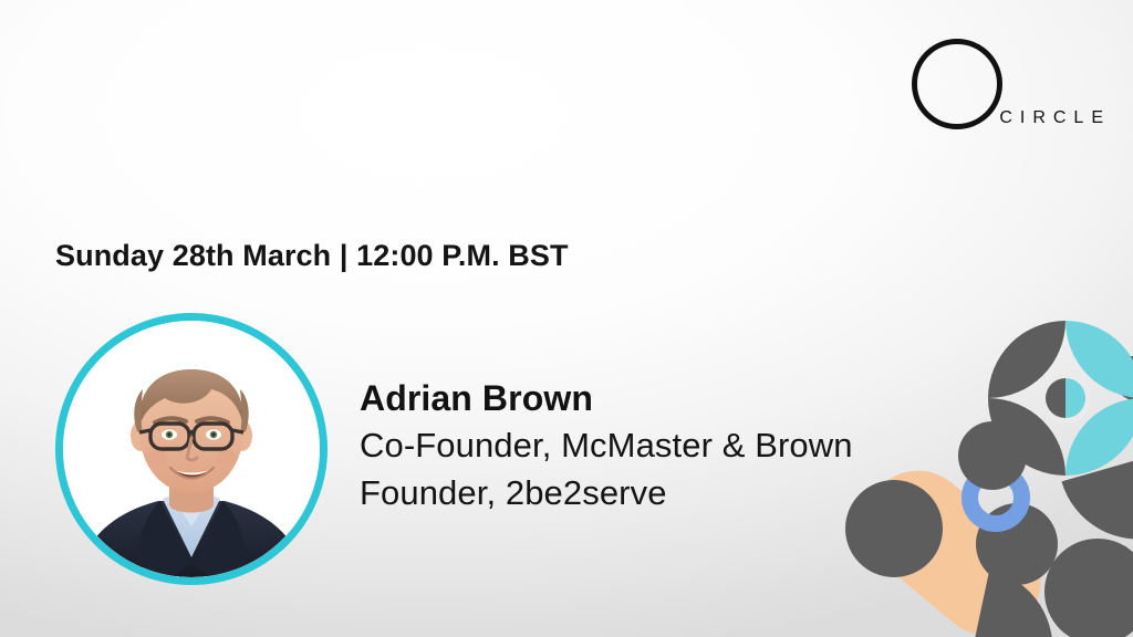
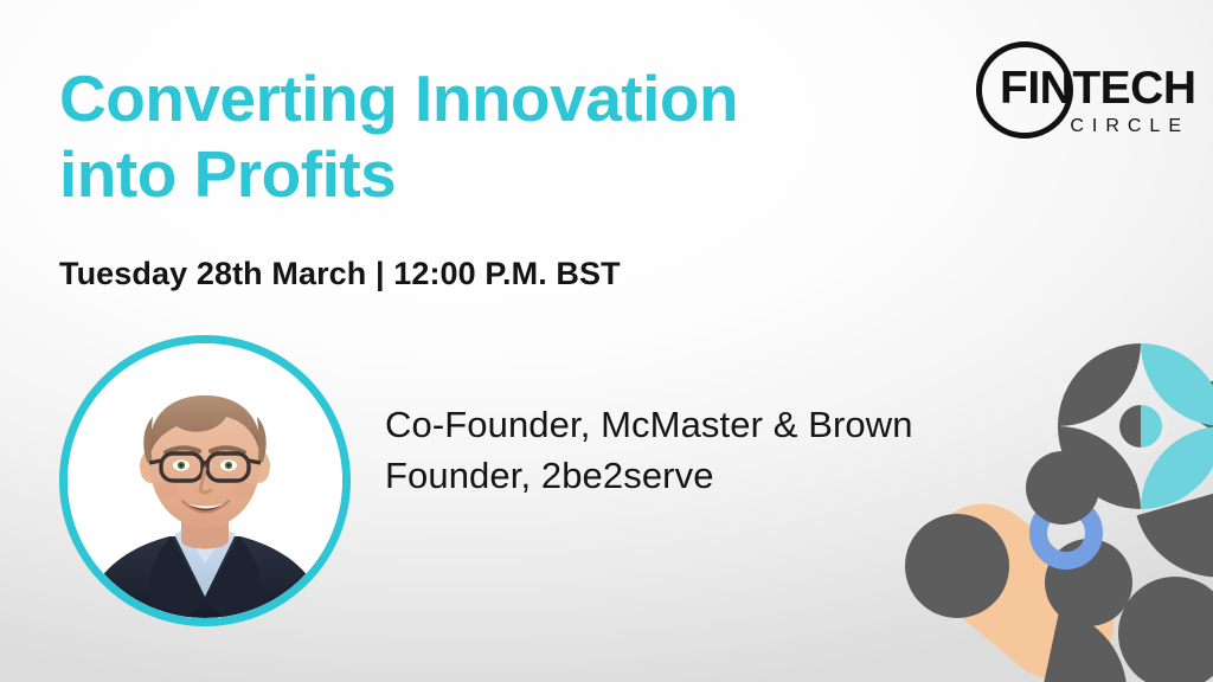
+ Converting Innovation
+ into Profits
- Sunday 28th March | 12:00 P.M. BST
+ Tuesday 28th March | 12:00 P.M. BST
+ FINTECH
  CIRCLE
- Adrian Brown
  Co-Founder, McMaster & Brown
  Founder, 2be2serve
